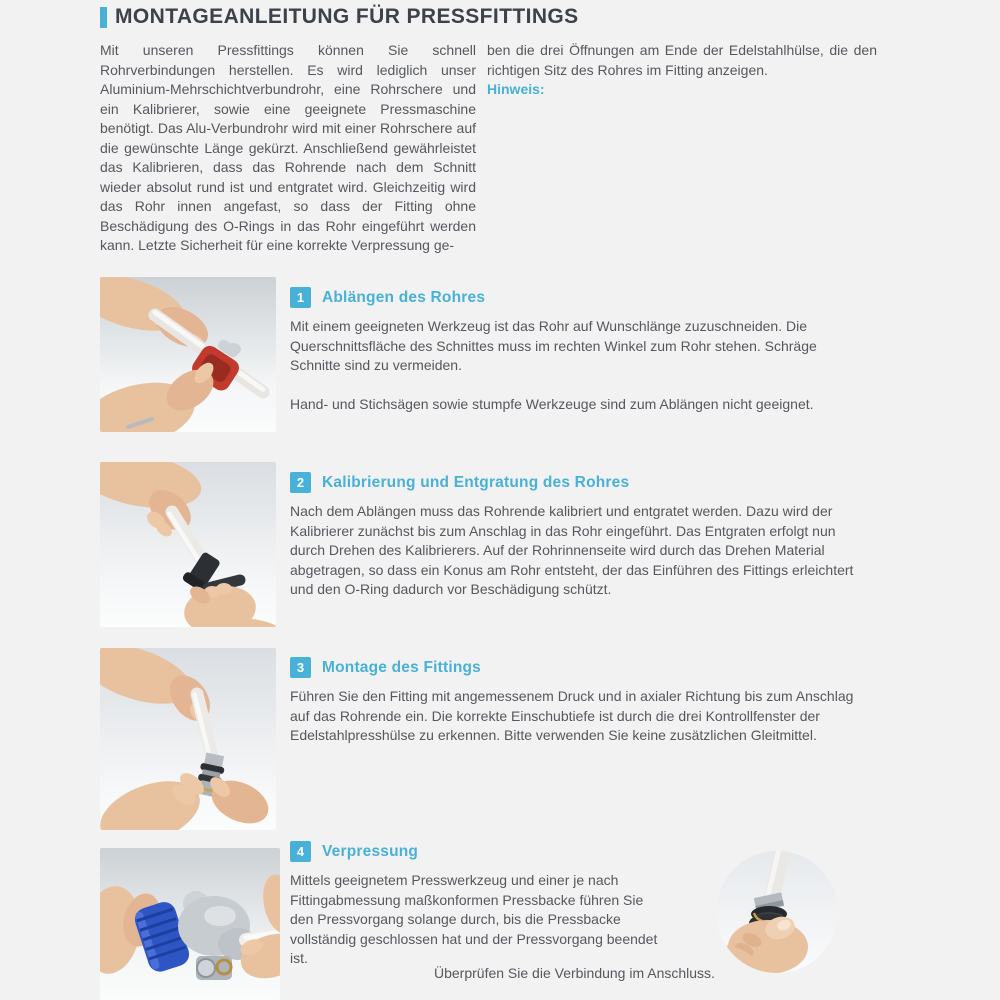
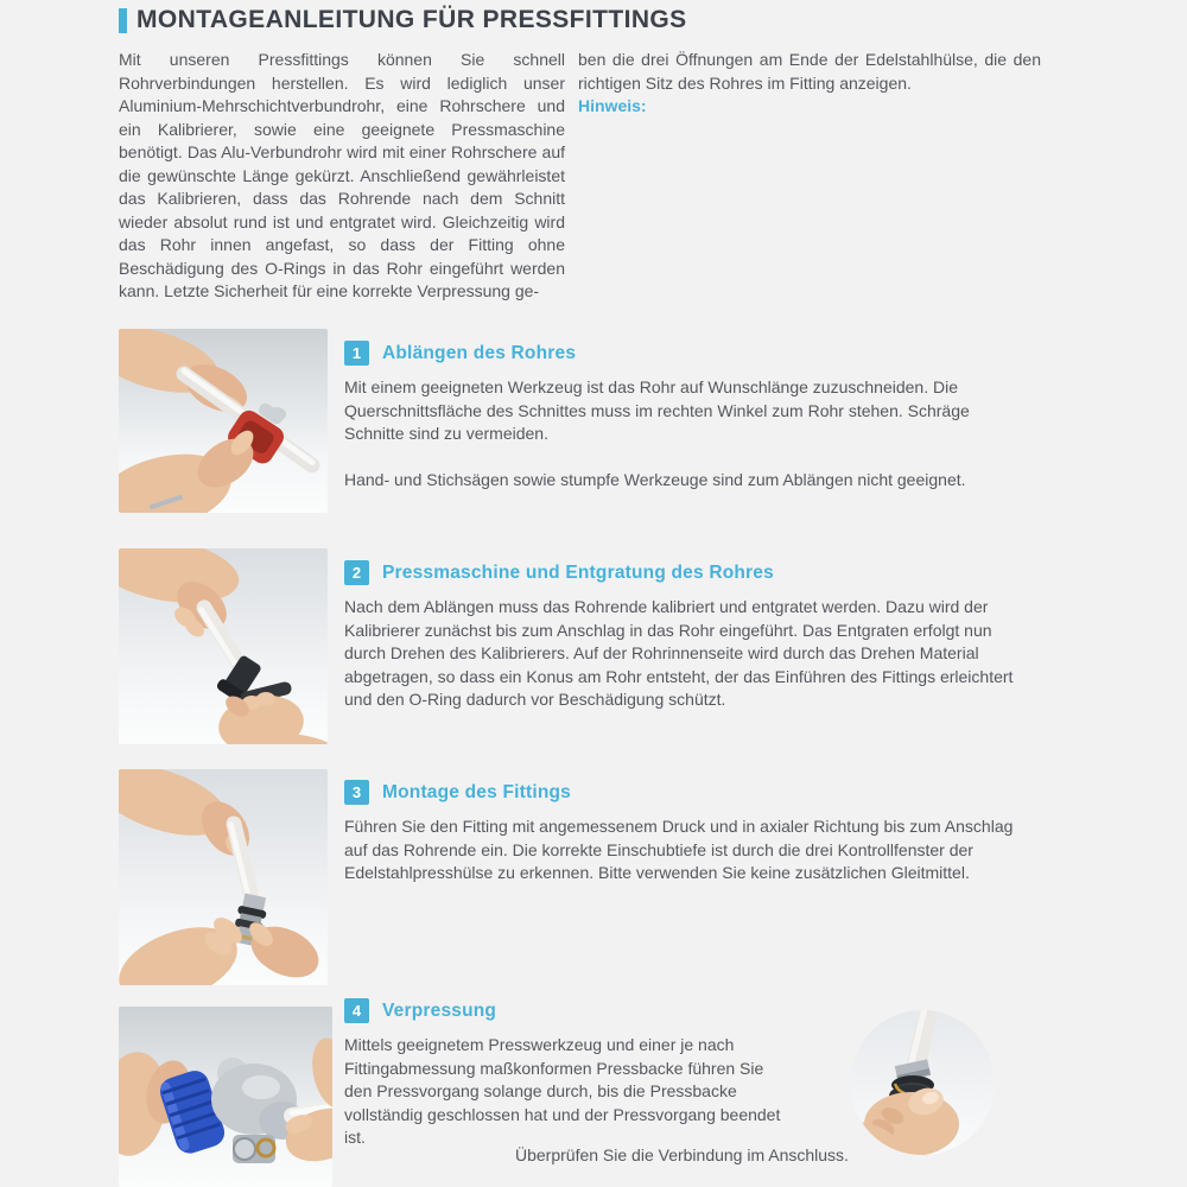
  MONTAGEANLEITUNG FÜR PRESSFITTINGS
  Mit unseren Pressfittings können Sie schnell Rohrverbindungen herstellen. Es wird lediglich unser Aluminium-Mehrschichtverbundrohr, eine Rohrschere und ein Kalibrierer, sowie eine geeignete Pressmaschine benötigt. Das Alu-Verbundrohr wird mit einer Rohrschere auf die gewünschte Länge gekürzt. Anschließend gewährleistet das Kalibrieren, dass das Rohrende nach dem Schnitt wieder absolut rund ist und entgratet wird. Gleichzeitig wird das Rohr innen angefast, so dass der Fitting ohne Beschädigung des O-Rings in das Rohr eingeführt werden kann. Letzte Sicherheit für eine korrekte Verpressung ge-
  ben die drei Öffnungen am Ende der Edelstahlhülse, die den richtigen Sitz des Rohres im Fitting anzeigen.
  Hinweis:
  1
  Ablängen des Rohres
  Mit einem geeigneten Werkzeug ist das Rohr auf Wunschlänge zuzuschneiden. Die Querschnittsfläche des Schnittes muss im rechten Winkel zum Rohr stehen. Schräge Schnitte sind zu vermeiden.
  Hand- und Stichsägen sowie stumpfe Werkzeuge sind zum Ablängen nicht geeignet.
  2
- Kalibrierung und Entgratung des Rohres
+ Pressmaschine und Entgratung des Rohres
  Nach dem Ablängen muss das Rohrende kalibriert und entgratet werden. Dazu wird der Kalibrierer zunächst bis zum Anschlag in das Rohr eingeführt. Das Entgraten erfolgt nun durch Drehen des Kalibrierers. Auf der Rohrinnenseite wird durch das Drehen Material abgetragen, so dass ein Konus am Rohr entsteht, der das Einführen des Fittings erleichtert und den O-Ring dadurch vor Beschädigung schützt.
  3
  Montage des Fittings
  Führen Sie den Fitting mit angemessenem Druck und in axialer Richtung bis zum Anschlag auf das Rohrende ein. Die korrekte Einschubtiefe ist durch die drei Kontrollfenster der Edelstahlpresshülse zu erkennen. Bitte verwenden Sie keine zusätzlichen Gleitmittel.
  4
  Verpressung
  Mittels geeignetem Presswerkzeug und einer je nach Fittingabmessung maßkonformen Pressbacke führen Sie den Pressvorgang solange durch, bis die Pressbacke vollständig geschlossen hat und der Pressvorgang beendet ist.
  Überprüfen Sie die Verbindung im Anschluss.
